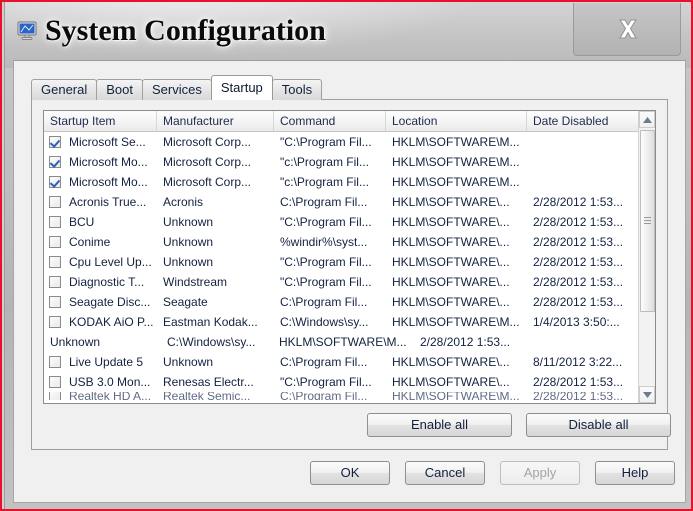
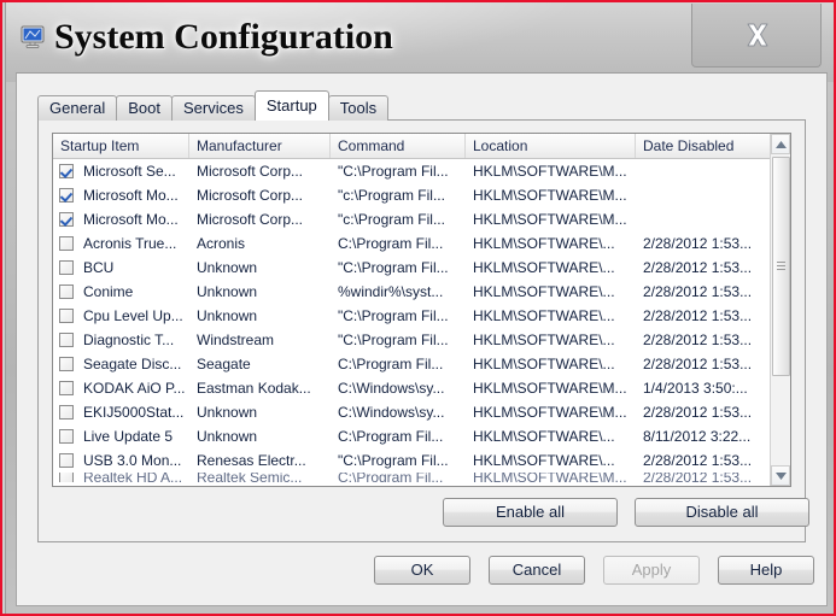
  System Configuration
  General
  Boot
  Services
  Startup
  Tools
  Startup Item
  Manufacturer
  Command
  Location
  Date Disabled
  Microsoft Se...
  Microsoft Corp...
  "C:\Program Fil...
  HKLM\SOFTWARE\M...
  Microsoft Mo...
  Microsoft Corp...
  "c:\Program Fil...
  HKLM\SOFTWARE\M...
  Microsoft Mo...
  Microsoft Corp...
  "c:\Program Fil...
  HKLM\SOFTWARE\M...
  Acronis True...
  Acronis
  C:\Program Fil...
  HKLM\SOFTWARE\...
  2/28/2012 1:53...
  BCU
  Unknown
  "C:\Program Fil...
  HKLM\SOFTWARE\...
  2/28/2012 1:53...
  Conime
  Unknown
  %windir%\syst...
  HKLM\SOFTWARE\...
  2/28/2012 1:53...
  Cpu Level Up...
  Unknown
  "C:\Program Fil...
  HKLM\SOFTWARE\...
  2/28/2012 1:53...
  Diagnostic T...
  Windstream
  "C:\Program Fil...
  HKLM\SOFTWARE\...
  2/28/2012 1:53...
  Seagate Disc...
  Seagate
  C:\Program Fil...
  HKLM\SOFTWARE\...
  2/28/2012 1:53...
  KODAK AiO P...
  Eastman Kodak...
  C:\Windows\sy...
  HKLM\SOFTWARE\M...
  1/4/2013 3:50:...
+ EKIJ5000Stat...
  Unknown
  C:\Windows\sy...
  HKLM\SOFTWARE\M...
  2/28/2012 1:53...
  Live Update 5
  Unknown
  C:\Program Fil...
  HKLM\SOFTWARE\...
  8/11/2012 3:22...
  USB 3.0 Mon...
  Renesas Electr...
  "C:\Program Fil...
  HKLM\SOFTWARE\...
  2/28/2012 1:53...
  Realtek HD A...
  Realtek Semic...
  C:\Program Fil...
  HKLM\SOFTWARE\M...
  2/28/2012 1:53...
  Enable all
  Disable all
  OK
  Cancel
  Apply
  Help
